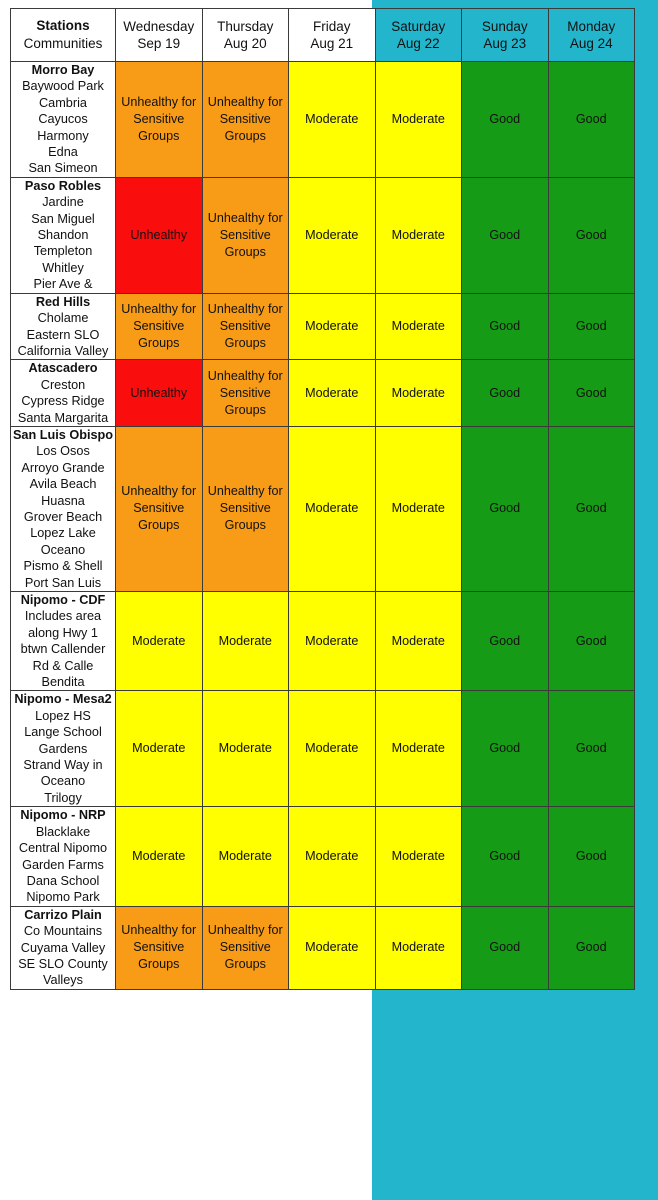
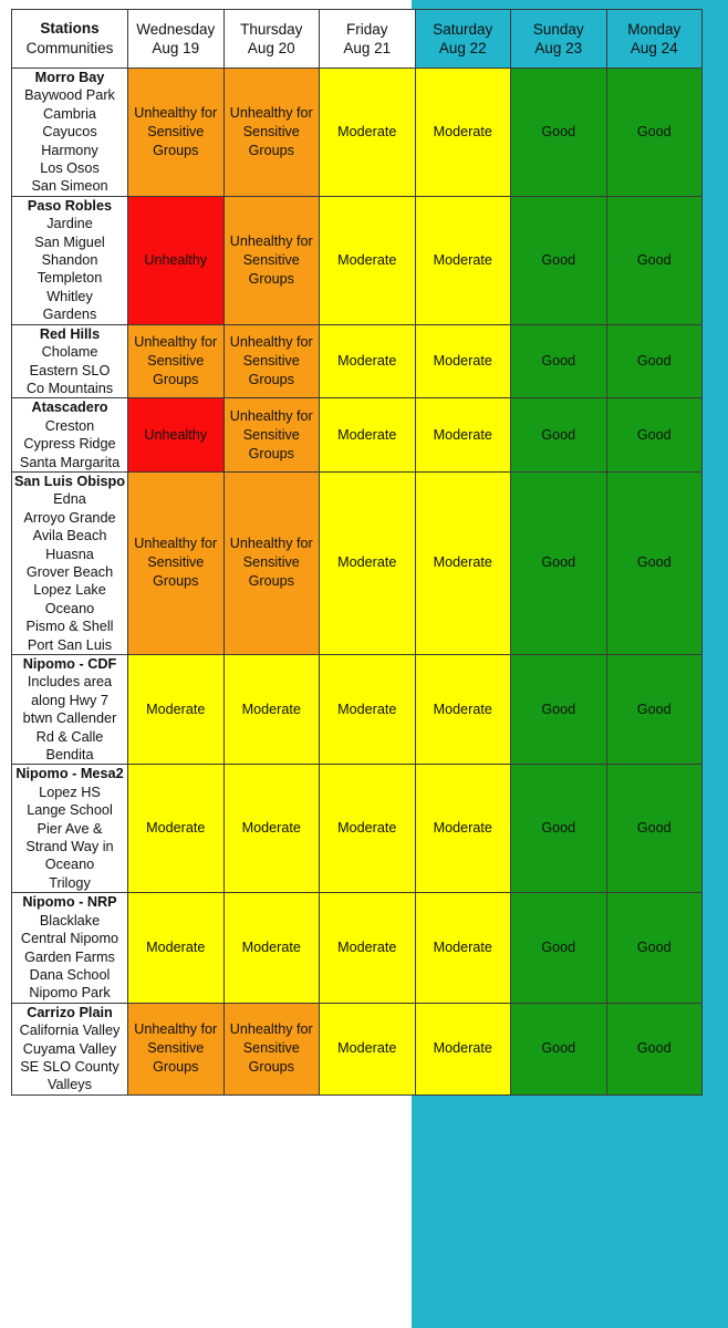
- StationsCommunities	WednesdaySep 19	ThursdayAug 20	FridayAug 21	SaturdayAug 22	SundayAug 23	MondayAug 24
+ StationsCommunities	WednesdayAug 19	ThursdayAug 20	FridayAug 21	SaturdayAug 22	SundayAug 23	MondayAug 24
- Morro BayBaywood ParkCambriaCayucosHarmonyEdnaSan Simeon	Unhealthy for Sensitive Groups	Unhealthy for Sensitive Groups	Moderate	Moderate	Good	Good
+ Morro BayBaywood ParkCambriaCayucosHarmonyLos OsosSan Simeon	Unhealthy for Sensitive Groups	Unhealthy for Sensitive Groups	Moderate	Moderate	Good	Good
- Paso RoblesJardineSan MiguelShandonTempletonWhitleyPier Ave &	Unhealthy	Unhealthy for Sensitive Groups	Moderate	Moderate	Good	Good
+ Paso RoblesJardineSan MiguelShandonTempletonWhitleyGardens	Unhealthy	Unhealthy for Sensitive Groups	Moderate	Moderate	Good	Good
- Red HillsCholameEastern SLOCalifornia Valley	Unhealthy for Sensitive Groups	Unhealthy for Sensitive Groups	Moderate	Moderate	Good	Good
+ Red HillsCholameEastern SLOCo Mountains	Unhealthy for Sensitive Groups	Unhealthy for Sensitive Groups	Moderate	Moderate	Good	Good
  AtascaderoCrestonCypress RidgeSanta Margarita	Unhealthy	Unhealthy for Sensitive Groups	Moderate	Moderate	Good	Good
- San Luis ObispoLos OsosArroyo GrandeAvila BeachHuasnaGrover BeachLopez LakeOceanoPismo & ShellPort San Luis	Unhealthy for Sensitive Groups	Unhealthy for Sensitive Groups	Moderate	Moderate	Good	Good
+ San Luis ObispoEdnaArroyo GrandeAvila BeachHuasnaGrover BeachLopez LakeOceanoPismo & ShellPort San Luis	Unhealthy for Sensitive Groups	Unhealthy for Sensitive Groups	Moderate	Moderate	Good	Good
- Nipomo - CDFIncludes areaalong Hwy 1btwn CallenderRd & CalleBendita	Moderate	Moderate	Moderate	Moderate	Good	Good
+ Nipomo - CDFIncludes areaalong Hwy 7btwn CallenderRd & CalleBendita	Moderate	Moderate	Moderate	Moderate	Good	Good
- Nipomo - Mesa2Lopez HSLange SchoolGardensStrand Way inOceanoTrilogy	Moderate	Moderate	Moderate	Moderate	Good	Good
+ Nipomo - Mesa2Lopez HSLange SchoolPier Ave &Strand Way inOceanoTrilogy	Moderate	Moderate	Moderate	Moderate	Good	Good
  Nipomo - NRPBlacklakeCentral NipomoGarden FarmsDana SchoolNipomo Park	Moderate	Moderate	Moderate	Moderate	Good	Good
- Carrizo PlainCo MountainsCuyama ValleySE SLO CountyValleys	Unhealthy for Sensitive Groups	Unhealthy for Sensitive Groups	Moderate	Moderate	Good	Good
+ Carrizo PlainCalifornia ValleyCuyama ValleySE SLO CountyValleys	Unhealthy for Sensitive Groups	Unhealthy for Sensitive Groups	Moderate	Moderate	Good	Good
